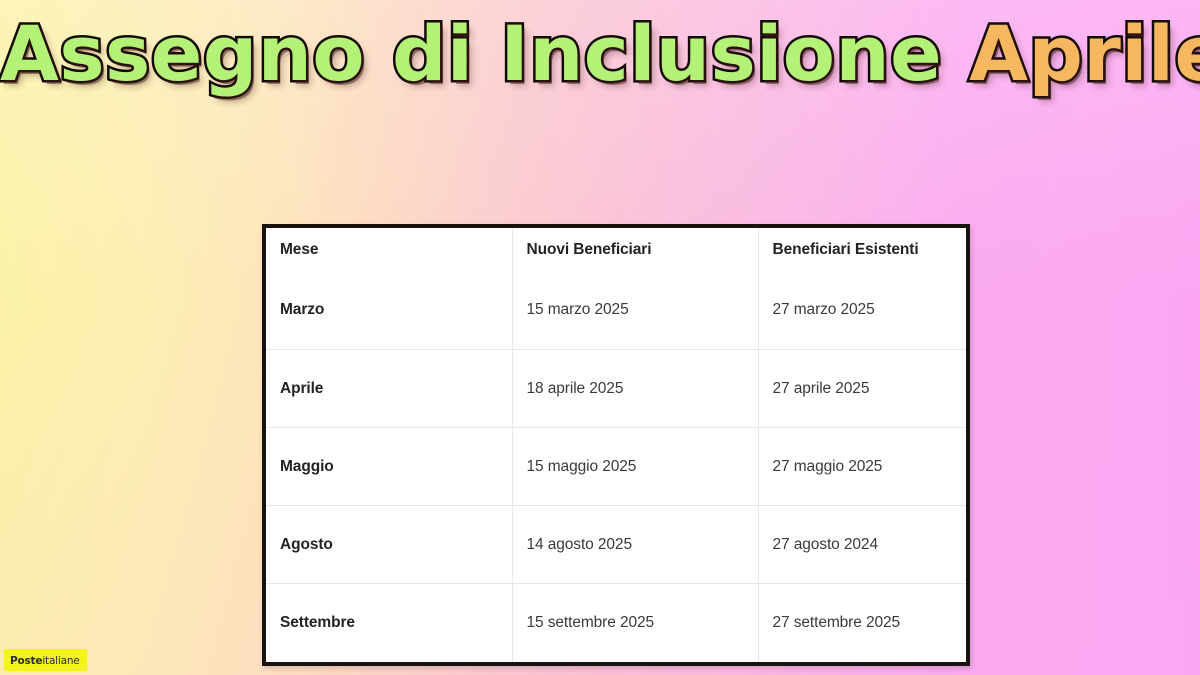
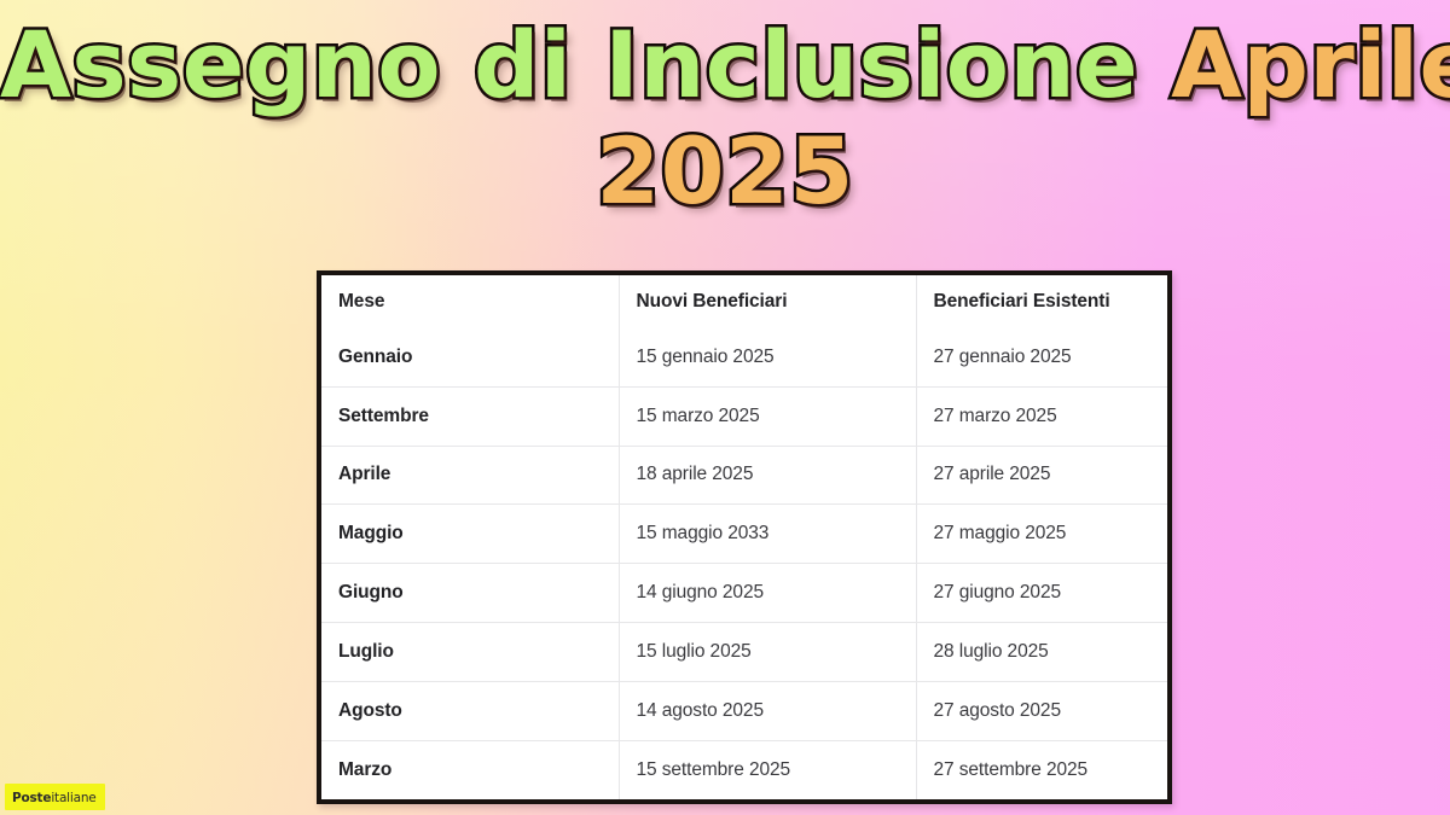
  Assegno di Inclusione April
+ 2025
  Mese	Nuovi Beneficiari	Beneficiari Esistenti
+ Gennaio	15 gennaio 2025	27 gennaio 2025
- Marzo	15 marzo 2025	27 marzo 2025
+ Settembre	15 marzo 2025	27 marzo 2025
  Aprile	18 aprile 2025	27 aprile 2025
- Maggio	15 maggio 2025	27 maggio 2025
+ Maggio	15 maggio 2033	27 maggio 2025
+ Giugno	14 giugno 2025	27 giugno 2025
+ Luglio	15 luglio 2025	28 luglio 2025
- Agosto	14 agosto 2025	27 agosto 2024
+ Agosto	14 agosto 2025	27 agosto 2025
- Settembre	15 settembre 2025	27 settembre 2025
+ Marzo	15 settembre 2025	27 settembre 2025
  Posteitaliane
